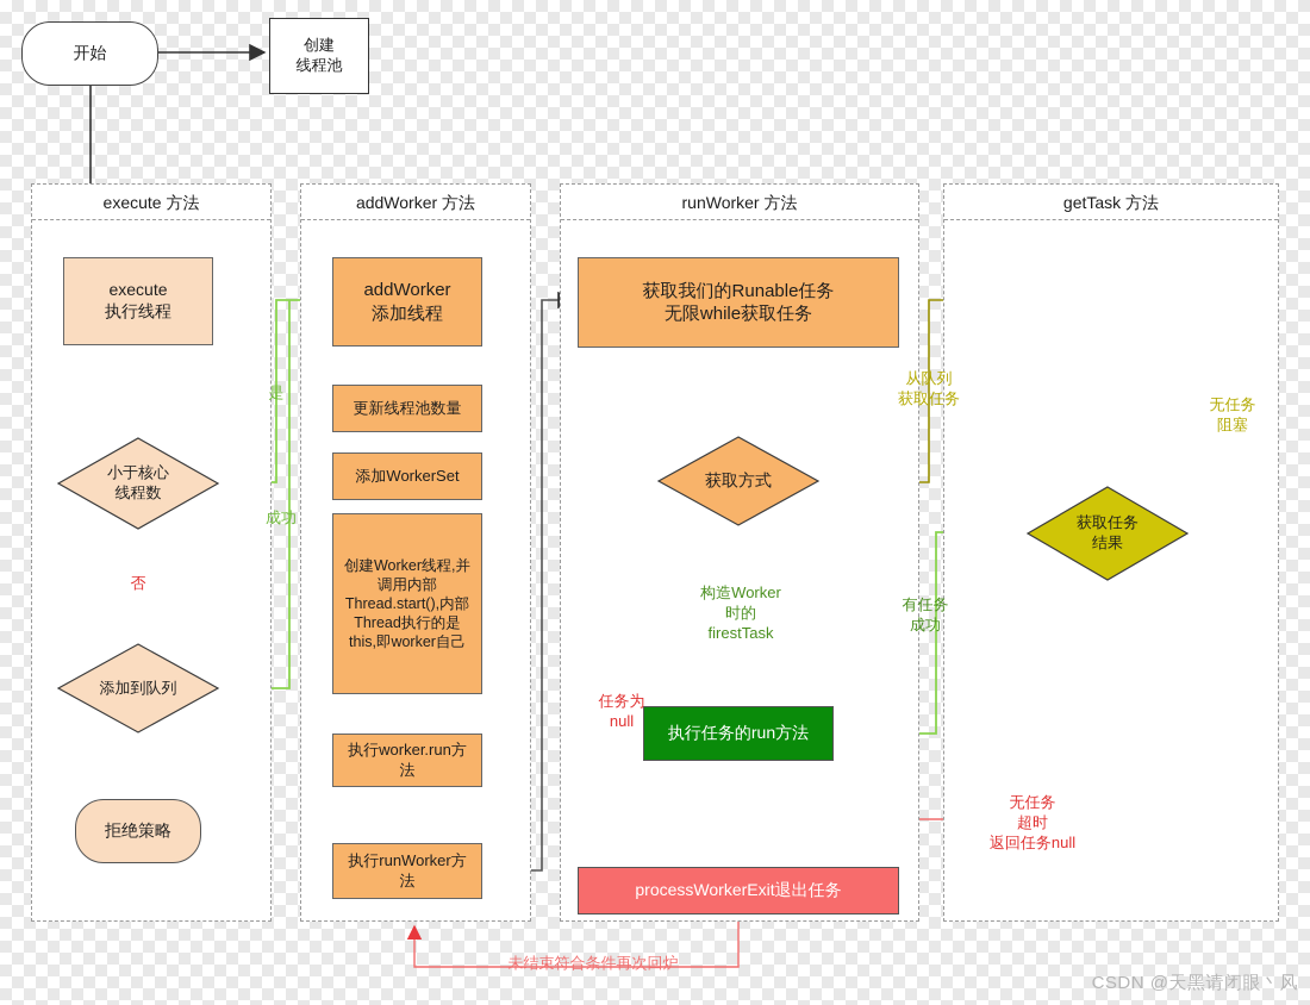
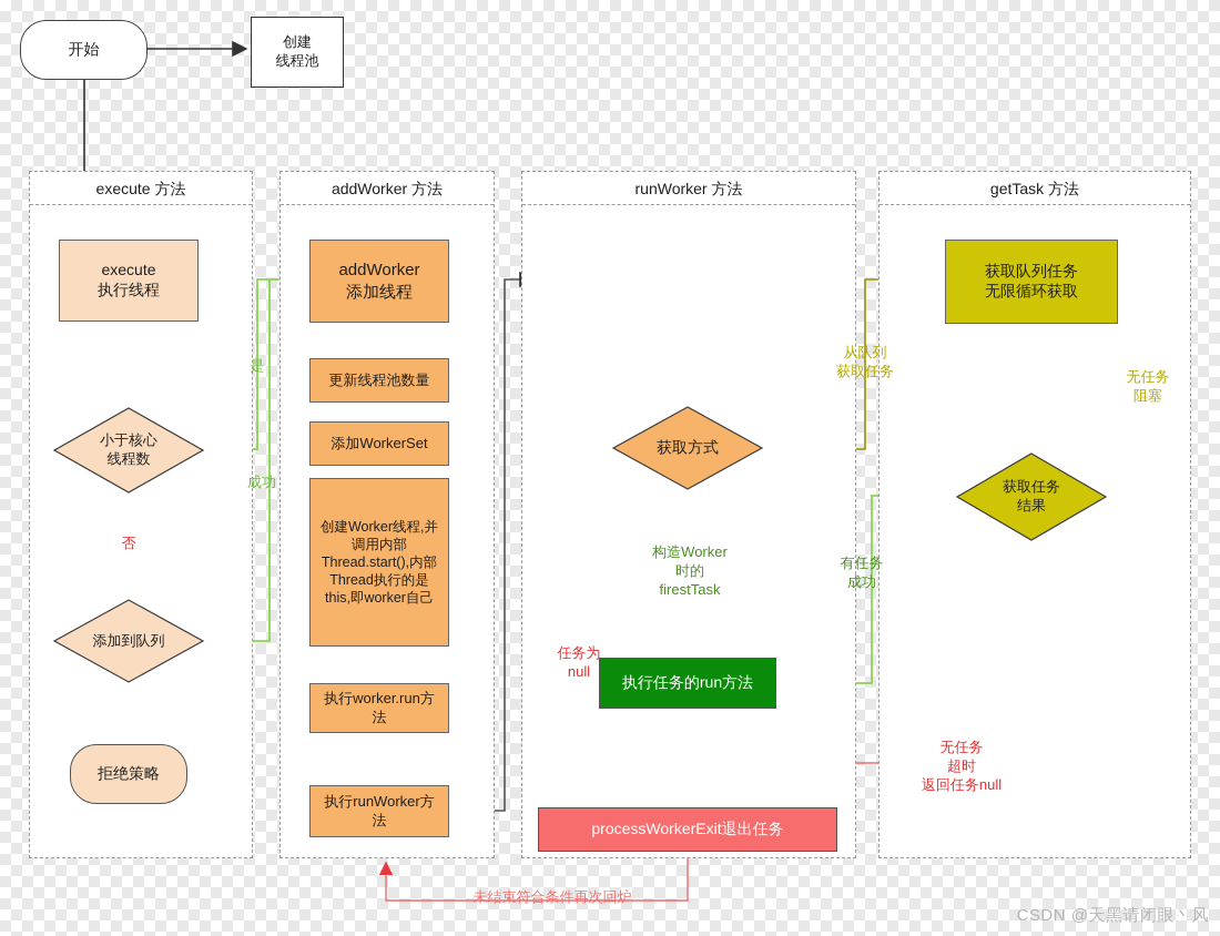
  开始
  创建
  线程池
  execute 方法
  addWorker 方法
  runWorker 方法
  getTask 方法
  execute
  执行线程
  小于核心
  线程数
  添加到队列
  拒绝策略
  addWorker
  添加线程
  更新线程池数量
  添加WorkerSet
  创建Worker线程,并调用内部Thread.start(),内部Thread执行的是this,即worker自己
  执行worker.run方法
  执行runWorker方法
- 获取我们的Runable任务
- 无限while获取任务
  获取方式
  执行任务的run方法
  processWorkerExit退出任务
+ 获取队列任务
+ 无限循环获取
  获取任务
  结果
  是
  否
  成功
  从队列
  获取任务
  无任务
  阻塞
  构造Worker
  时的
  firestTask
  有任务
  成功
  任务为
  null
  无任务
  超时
  返回任务null
  未结束符合条件再次回炉
  CSDN @天黑请闭眼丶风
